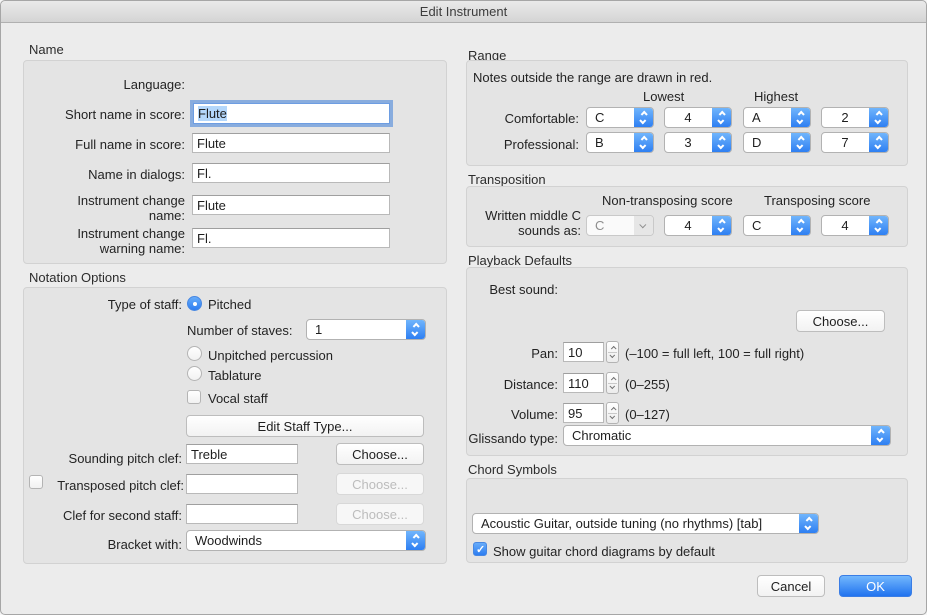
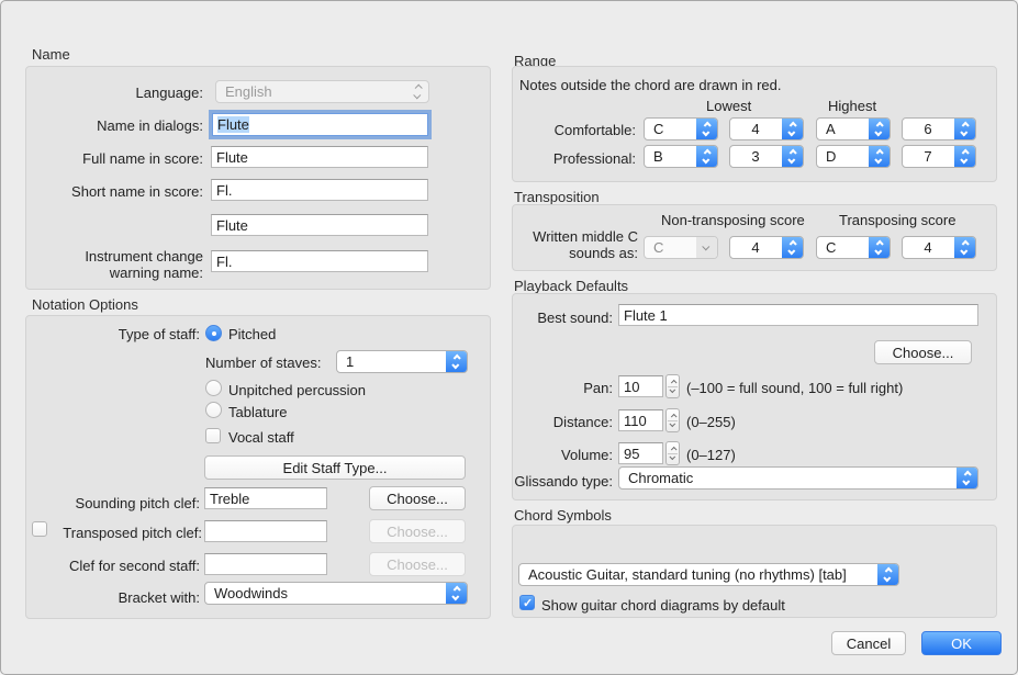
- Edit Instrument
  Name
  Language:
+ English
- Short name in score:
+ Name in dialogs:
  Flute
  Full name in score:
  Flute
- Name in dialogs:
+ Short name in score:
  Fl.
- Instrument change name:
  Flute
  Instrument change warning name:
  Fl.
  Notation Options
  Type of staff:
  Pitched
  Number of staves:
  1
  Unpitched percussion
  Tablature
  Vocal staff
  Edit Staff Type...
  Sounding pitch clef:
  Treble
  Choose...
  Transposed pitch clef:
  Choose...
  Clef for second staff:
  Choose...
  Bracket with:
  Woodwinds
  Range
- Notes outside the range are drawn in red.
+ Notes outside the chord are drawn in red.
  Lowest
  Highest
  Comfortable:
  C
  4
  A
- 2
+ 6
  Professional:
  B
  3
  D
  7
  Transposition
  Non-transposing score
  Transposing score
  Written middle C sounds as:
  C
  4
  C
  4
  Playback Defaults
  Best sound:
+ Flute 1
  Choose...
  Pan:
  10
- (–100 = full left, 100 = full right)
+ (–100 = full sound, 100 = full right)
  Distance:
  110
  (0–255)
  Volume:
  95
  (0–127)
  Glissando type:
  Chromatic
  Chord Symbols
- Acoustic Guitar, outside tuning (no rhythms) [tab]
+ Acoustic Guitar, standard tuning (no rhythms) [tab]
  Show guitar chord diagrams by default
  Cancel
  OK
